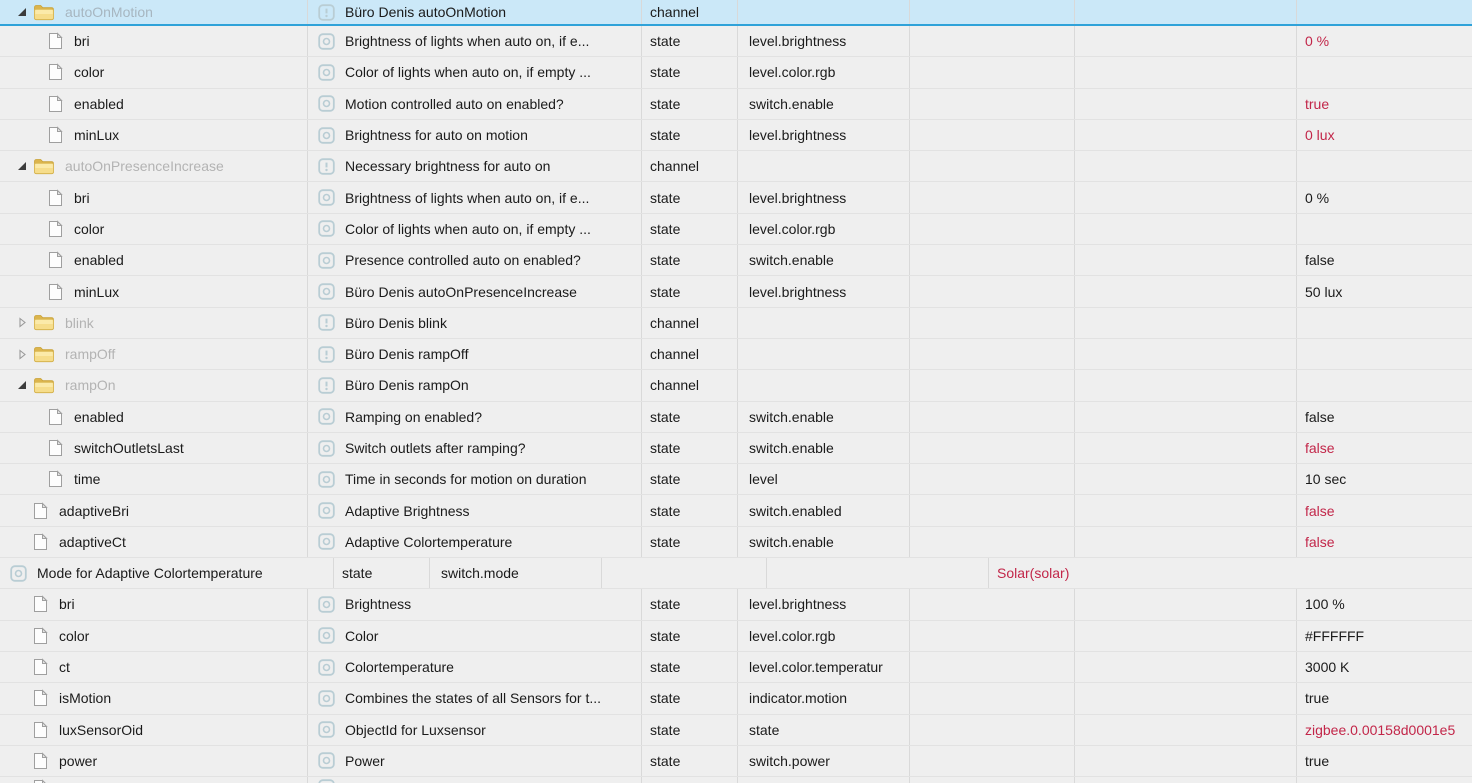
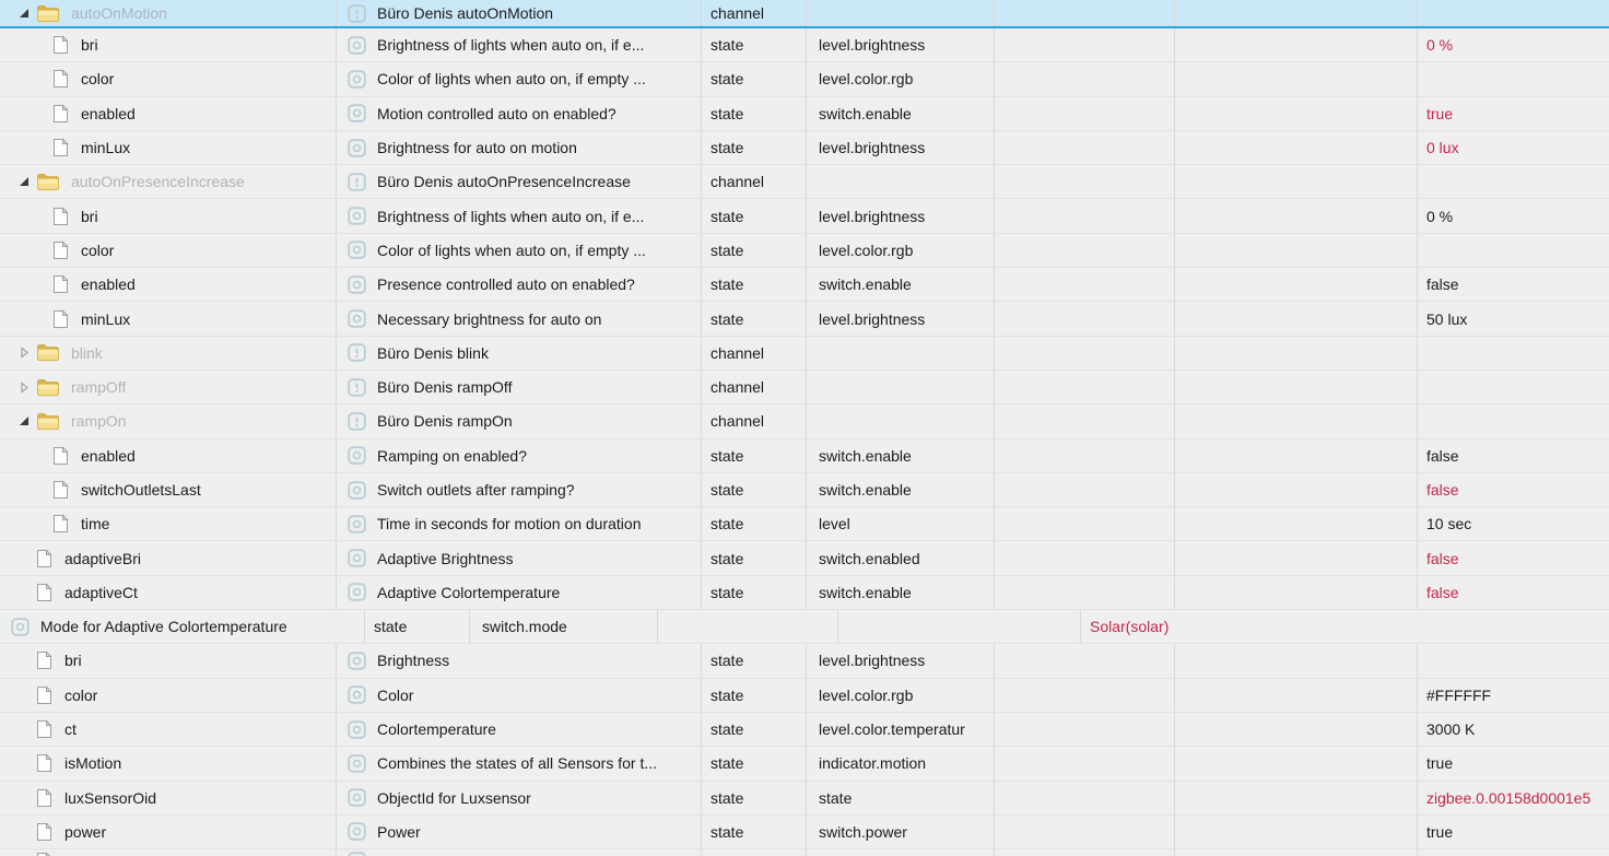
  autoOnMotion
  Büro Denis autoOnMotion
  channel
  bri
  Brightness of lights when auto on, if e...
  state
  level.brightness
  0 %
  color
  Color of lights when auto on, if empty ...
  state
  level.color.rgb
  enabled
  Motion controlled auto on enabled?
  state
  switch.enable
  true
  minLux
  Brightness for auto on motion
  state
  level.brightness
  0 lux
  autoOnPresenceIncrease
- Necessary brightness for auto on
+ Büro Denis autoOnPresenceIncrease
  channel
  bri
  Brightness of lights when auto on, if e...
  state
  level.brightness
  0 %
  color
  Color of lights when auto on, if empty ...
  state
  level.color.rgb
  enabled
  Presence controlled auto on enabled?
  state
  switch.enable
  false
  minLux
- Büro Denis autoOnPresenceIncrease
+ Necessary brightness for auto on
  state
  level.brightness
  50 lux
  blink
  Büro Denis blink
  channel
  rampOff
  Büro Denis rampOff
  channel
  rampOn
  Büro Denis rampOn
  channel
  enabled
  Ramping on enabled?
  state
  switch.enable
  false
  switchOutletsLast
  Switch outlets after ramping?
  state
  switch.enable
  false
  time
  Time in seconds for motion on duration
  state
  level
  10 sec
  adaptiveBri
  Adaptive Brightness
  state
  switch.enabled
  false
  adaptiveCt
  Adaptive Colortemperature
  state
  switch.enable
  false
  Mode for Adaptive Colortemperature
  state
  switch.mode
  Solar(solar)
  bri
  Brightness
  state
  level.brightness
- 100 %
  color
  Color
  state
  level.color.rgb
  #FFFFFF
  ct
  Colortemperature
  state
  level.color.temperatur
  3000 K
  isMotion
  Combines the states of all Sensors for t...
  state
  indicator.motion
  true
  luxSensorOid
  ObjectId for Luxsensor
  state
  state
  zigbee.0.00158d0001e5
  power
  Power
  state
  switch.power
  true
